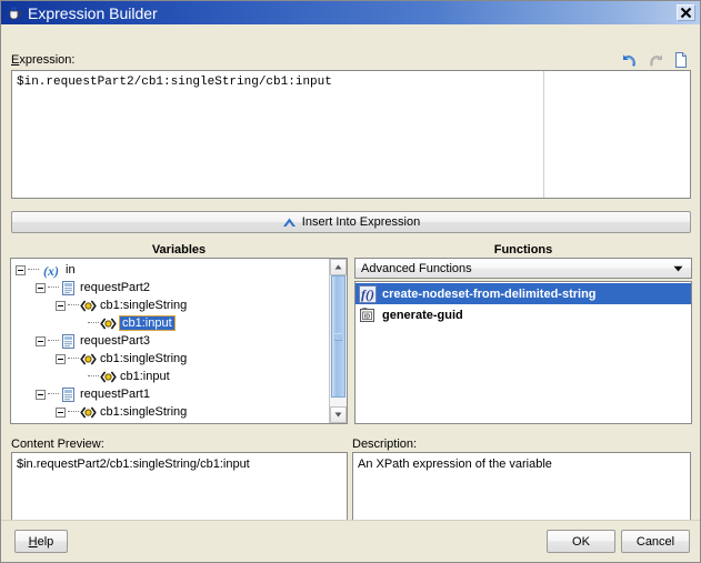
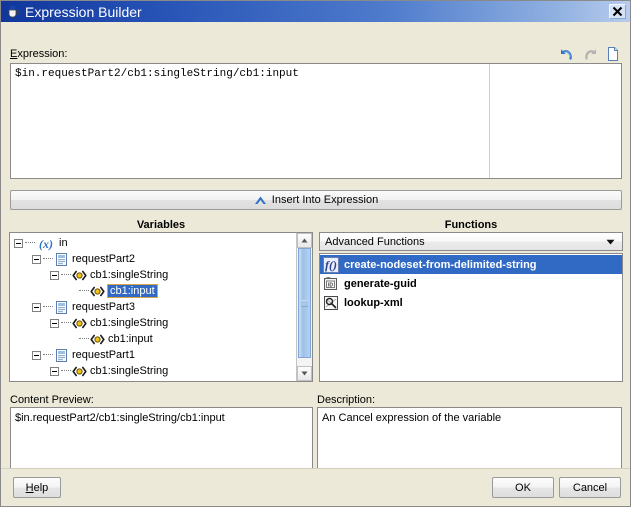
  Expression Builder
  Expression:
  $in.requestPart2/cb1:singleString/cb1:input
  Insert Into Expression
  Variables
  Functions
  (x)
  in
  requestPart2
  cb1:singleString
  cb1:input
  requestPart3
  cb1:singleString
  cb1:input
  requestPart1
  cb1:singleString
  Advanced Functions
  f()
  create-nodeset-from-delimited-string
  generate-guid
+ lookup-xml
  Content Preview:
  $in.requestPart2/cb1:singleString/cb1:input
  Description:
- An XPath expression of the variable
+ An Cancel expression of the variable
  H
  elp
  OK
  Cancel
